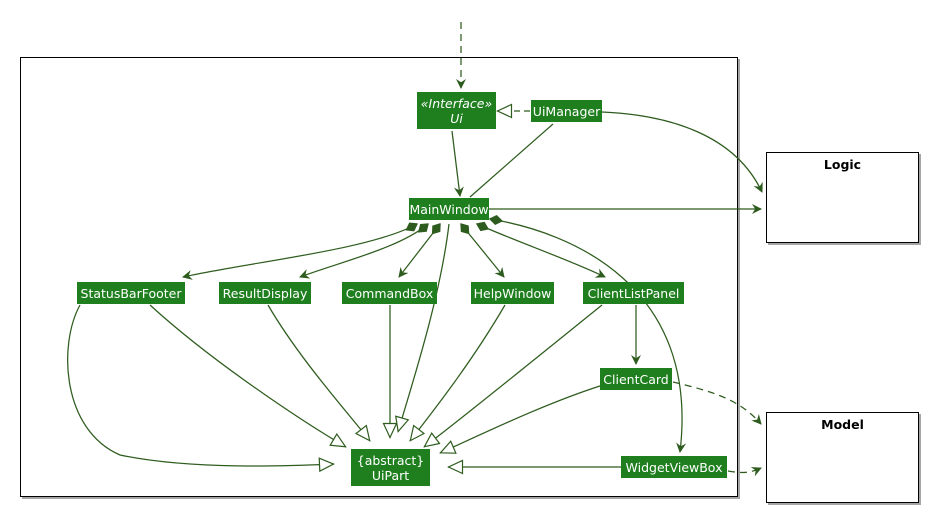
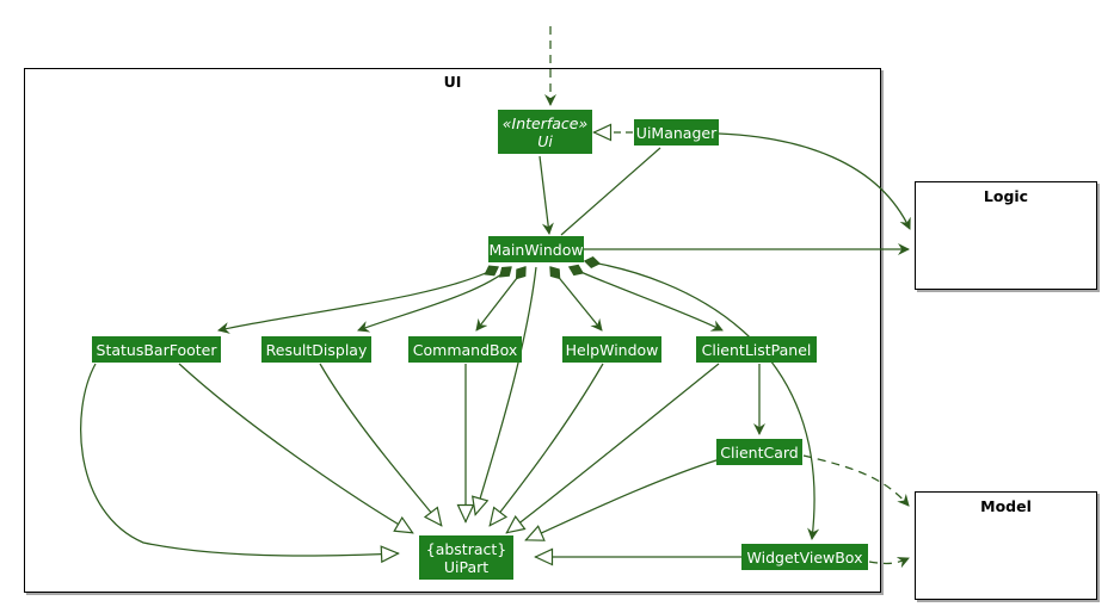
+ UI
  Logic
  Model
  «Interface»
  Ui
  UiManager
  MainWindow
  StatusBarFooter
  ResultDisplay
  CommandBox
  HelpWindow
  ClientListPanel
  ClientCard
  WidgetViewBox
  {abstract}
  UiPart
